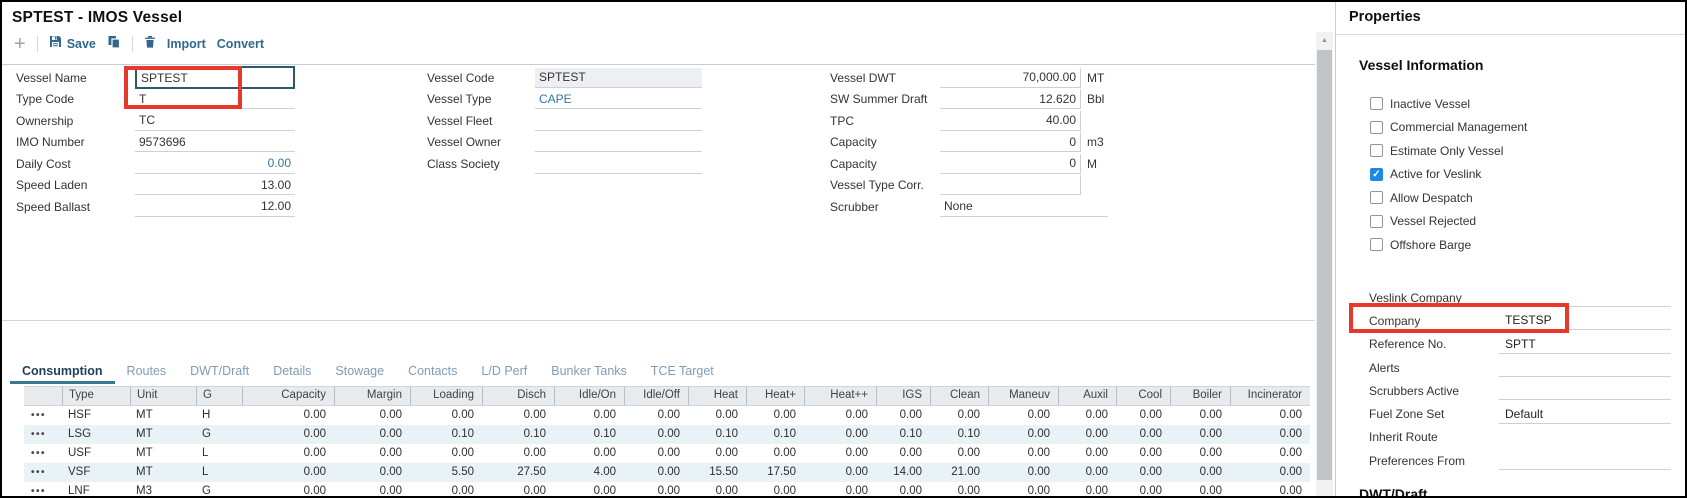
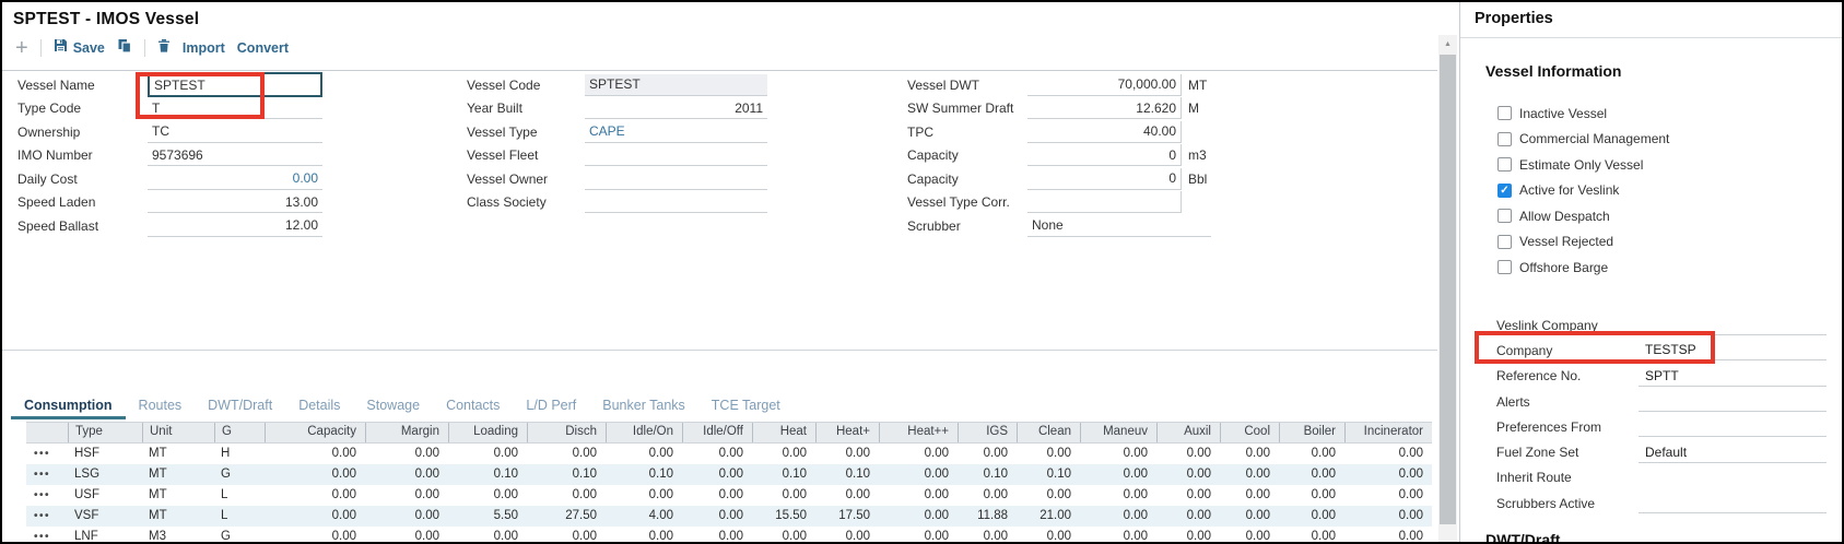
  SPTEST - IMOS Vessel
  +
  Save
  Import
  Convert
  Vessel Name
  SPTEST
  Type Code
  T
  Ownership
  TC
  IMO Number
  9573696
  Daily Cost
  0.00
  Speed Laden
  13.00
  Speed Ballast
  12.00
  Vessel Code
  SPTEST
+ Year Built
+ 2011
  Vessel Type
  CAPE
  Vessel Fleet
  Vessel Owner
  Class Society
  Vessel DWT
  70,000.00
  MT
  SW Summer Draft
  12.620
- Bbl
+ M
  TPC
  40.00
  Capacity
  0
  m3
  Capacity
  0
- M
+ Bbl
  Vessel Type Corr.
  Scrubber
  None
  Consumption
  Routes
  DWT/Draft
  Details
  Stowage
  Contacts
  L/D Perf
  Bunker Tanks
  TCE Target
  Type
  Unit
  G
  Capacity
  Margin
  Loading
  Disch
  Idle/On
  Idle/Off
  Heat
  Heat+
  Heat++
  IGS
  Clean
  Maneuv
  Auxil
  Cool
  Boiler
  Incinerator
  •••
  HSF
  MT
  H
  0.00
  0.00
  0.00
  0.00
  0.00
  0.00
  0.00
  0.00
  0.00
  0.00
  0.00
  0.00
  0.00
  0.00
  0.00
  0.00
  •••
  LSG
  MT
  G
  0.00
  0.00
  0.10
  0.10
  0.10
  0.00
  0.10
  0.10
  0.00
  0.10
  0.10
  0.00
  0.00
  0.00
  0.00
  0.00
  •••
  USF
  MT
  L
  0.00
  0.00
  0.00
  0.00
  0.00
  0.00
  0.00
  0.00
  0.00
  0.00
  0.00
  0.00
  0.00
  0.00
  0.00
  0.00
  •••
  VSF
  MT
  L
  0.00
  0.00
  5.50
  27.50
  4.00
  0.00
  15.50
  17.50
  0.00
- 14.00
+ 11.88
  21.00
  0.00
  0.00
  0.00
  0.00
  0.00
  •••
  LNF
  M3
  G
  0.00
  0.00
  0.00
  0.00
  0.00
  0.00
  0.00
  0.00
  0.00
  0.00
  0.00
  0.00
  0.00
  0.00
  0.00
  0.00
  Properties
  Vessel Information
  Inactive Vessel
  Commercial Management
  Estimate Only Vessel
  ✓
  Active for Veslink
  Allow Despatch
  Vessel Rejected
  Offshore Barge
  Veslink Company
  Company
  TESTSP
  Reference No.
  SPTT
  Alerts
- Scrubbers Active
+ Preferences From
  Fuel Zone Set
  Default
  Inherit Route
- Preferences From
+ Scrubbers Active
  DWT/Draft
